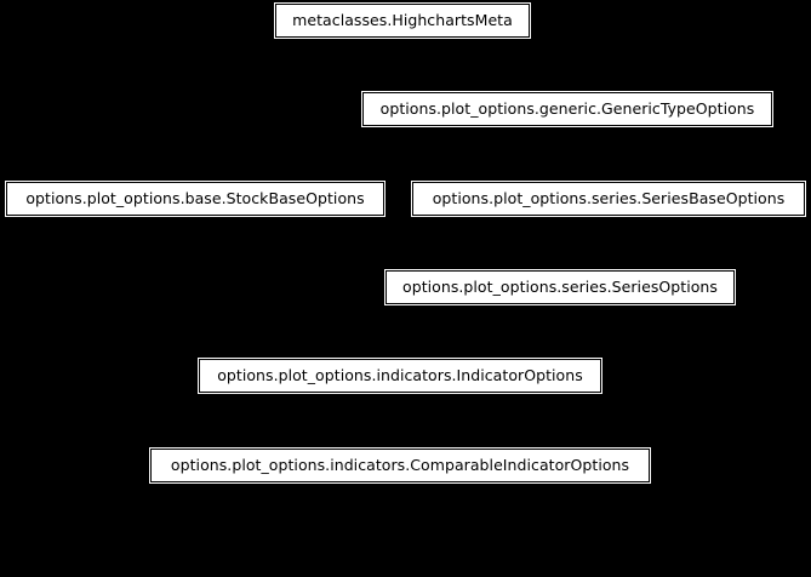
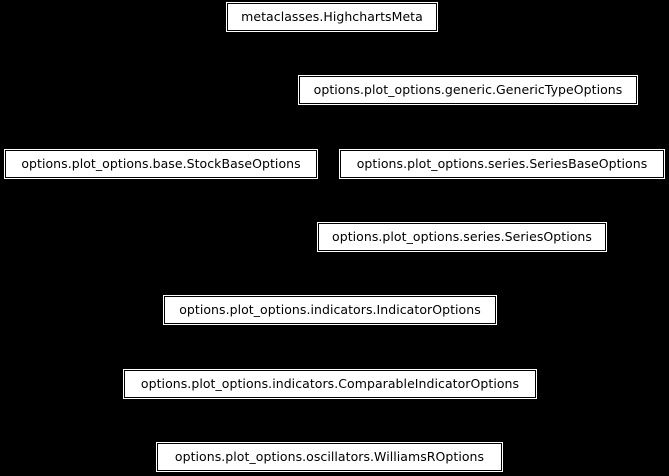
  metaclasses.HighchartsMeta
  options.plot_options.generic.GenericTypeOptions
  options.plot_options.base.StockBaseOptions
  options.plot_options.series.SeriesBaseOptions
  options.plot_options.series.SeriesOptions
  options.plot_options.indicators.IndicatorOptions
  options.plot_options.indicators.ComparableIndicatorOptions
+ options.plot_options.oscillators.WilliamsROptions
